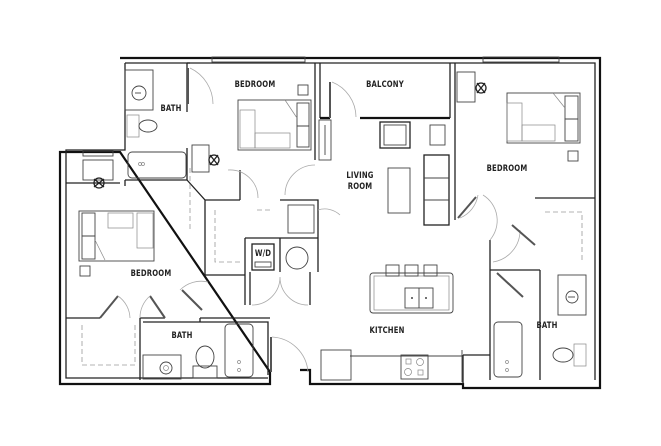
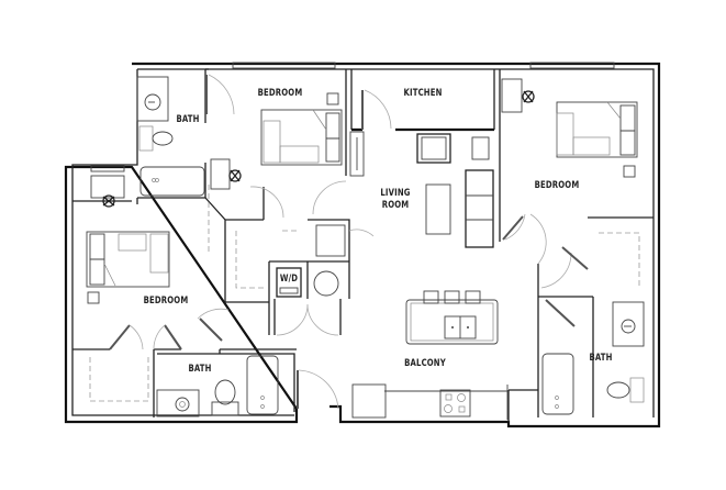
  BATH
  BEDROOM
- BALCONY
+ KITCHEN
  LIVING
  ROOM
  BEDROOM
  BEDROOM
  BATH
- KITCHEN
+ BALCONY
  BATH
  W/D
